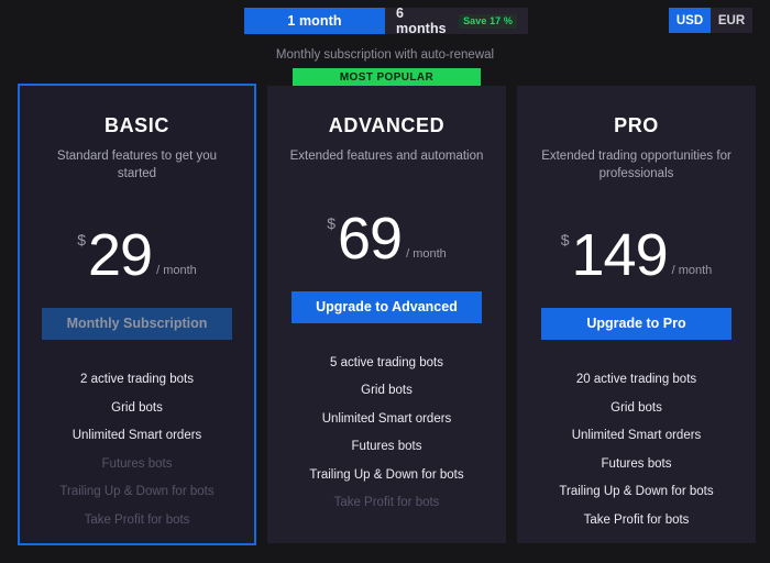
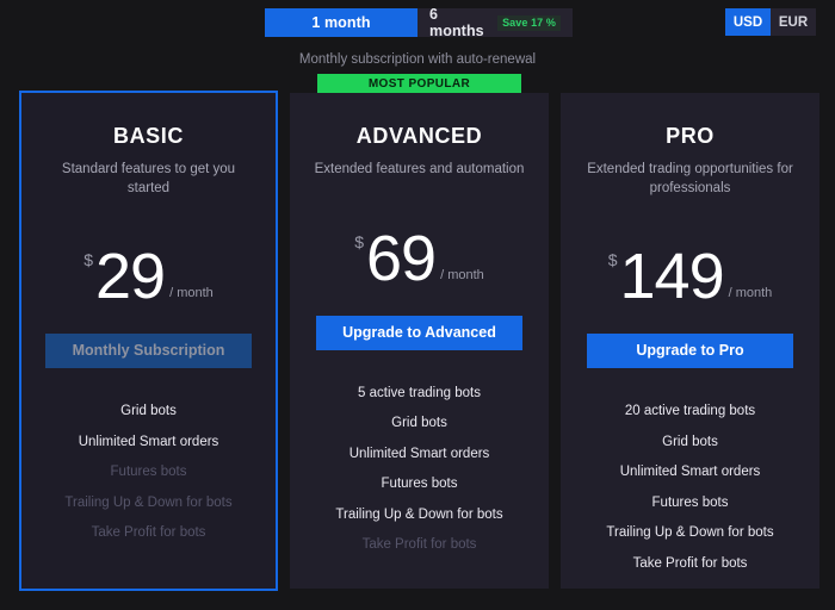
  1 month
  6 months
  Save 17 %
  USD
  EUR
  Monthly subscription with auto-renewal
  MOST POPULAR
  BASIC
  Standard features to get you started
  $
  29
  / month
  Monthly Subscription
- 2 active trading bots
  Grid bots
  Unlimited Smart orders
  Futures bots
  Trailing Up & Down for bots
  Take Profit for bots
  ADVANCED
  Extended features and automation
  $
  69
  / month
  Upgrade to Advanced
  5 active trading bots
  Grid bots
  Unlimited Smart orders
  Futures bots
  Trailing Up & Down for bots
  Take Profit for bots
  PRO
  Extended trading opportunities for professionals
  $
  149
  / month
  Upgrade to Pro
  20 active trading bots
  Grid bots
  Unlimited Smart orders
  Futures bots
  Trailing Up & Down for bots
  Take Profit for bots
